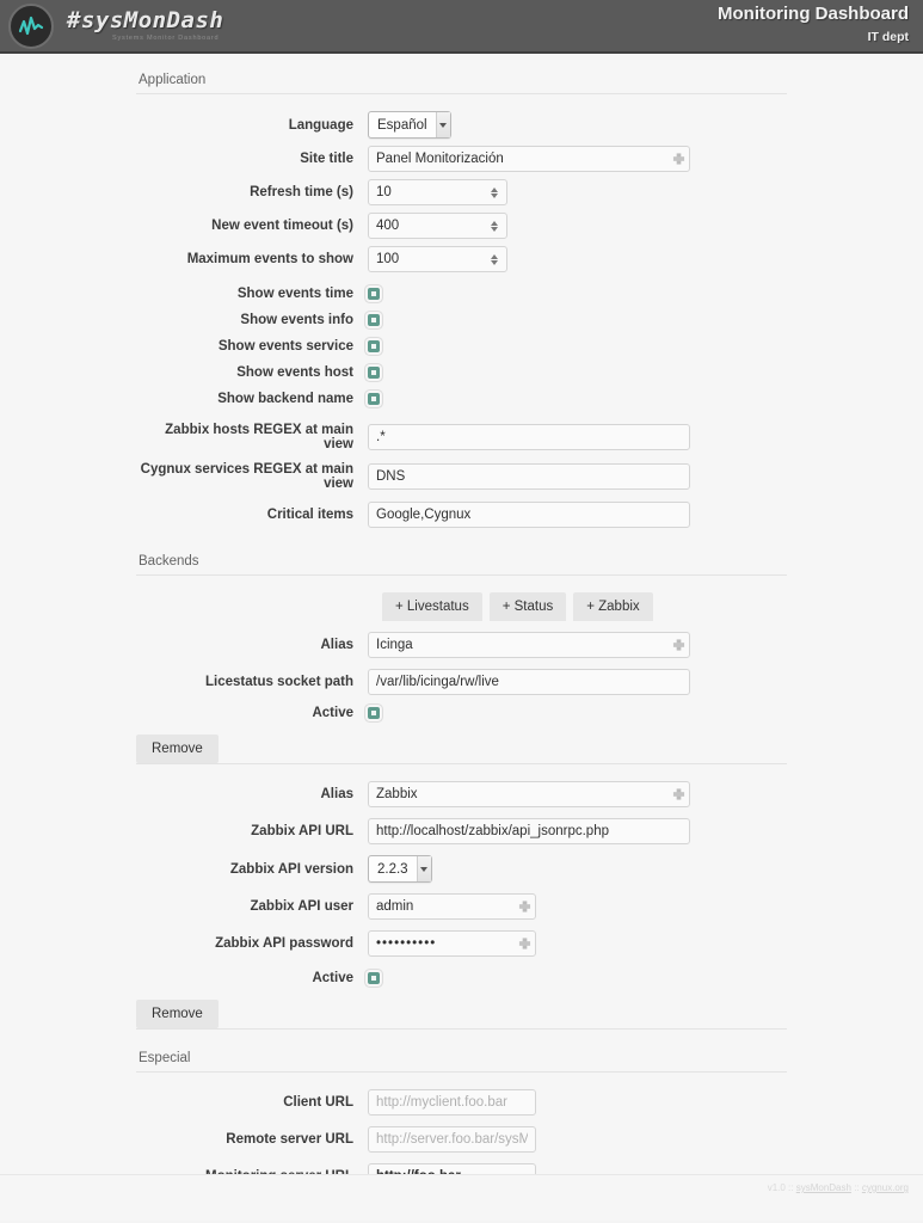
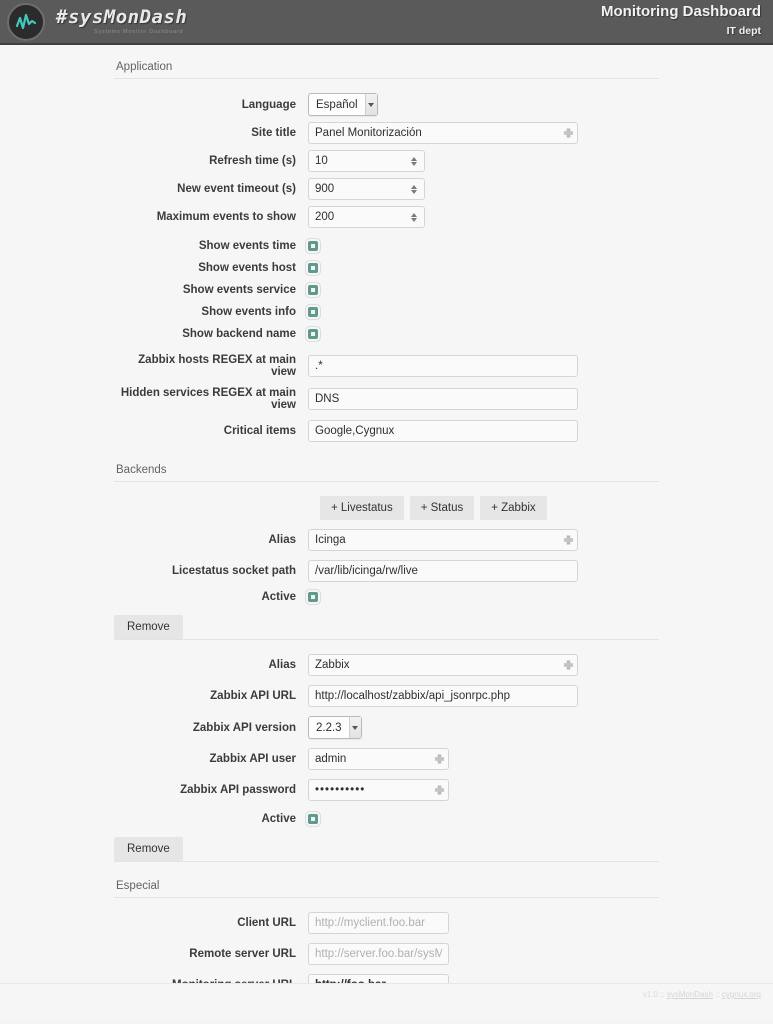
  #sysMonDash
  Monitoring Dashboard
  IT dept
  Application
  Language
  Español
  Site title
  Panel Monitorización
  Refresh time (s)
  10
  New event timeout (s)
- 400
+ 900
  Maximum events to show
- 100
+ 200
  Show events time
- Show events info
+ Show events host
  Show events service
- Show events host
+ Show events info
  Show backend name
  Zabbix hosts REGEX at main view
  .*
- Cygnux services REGEX at main view
+ Hidden services REGEX at main view
  DNS
  Critical items
  Google,Cygnux
  Backends
  + Livestatus
  + Status
  + Zabbix
  Alias
  Icinga
  Licestatus socket path
  /var/lib/icinga/rw/live
  Active
  Remove
  Alias
  Zabbix
  Zabbix API URL
  http://localhost/zabbix/api_jsonrpc.php
  Zabbix API version
  2.2.3
  Zabbix API user
  admin
  Zabbix API password
  ••••••••••
  Active
  Remove
  Especial
  Client URL
  http://myclient.foo.bar
  Remote server URL
  http://server.foo.bar/sysM
  v1.0 :: sysMonDash cygnux.org
